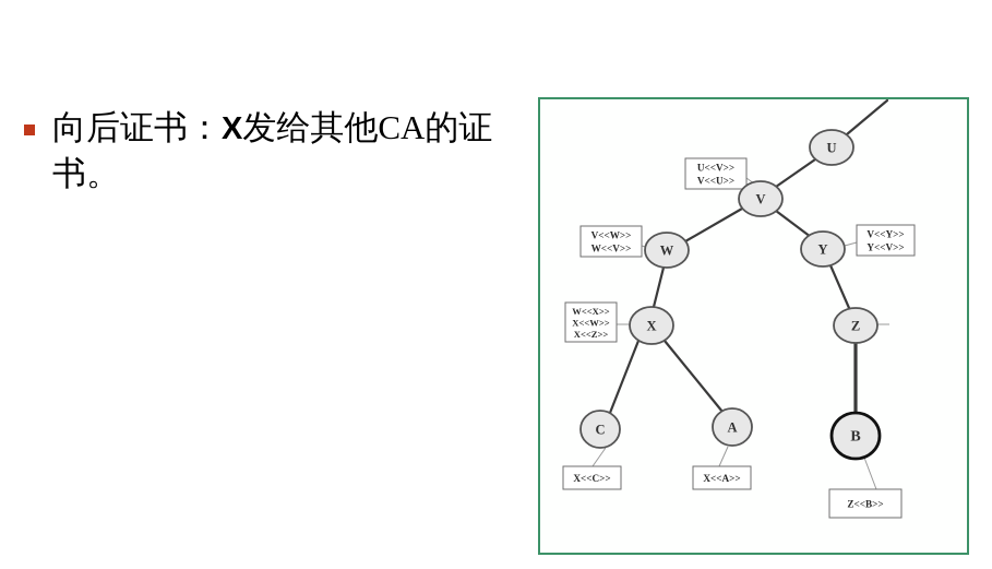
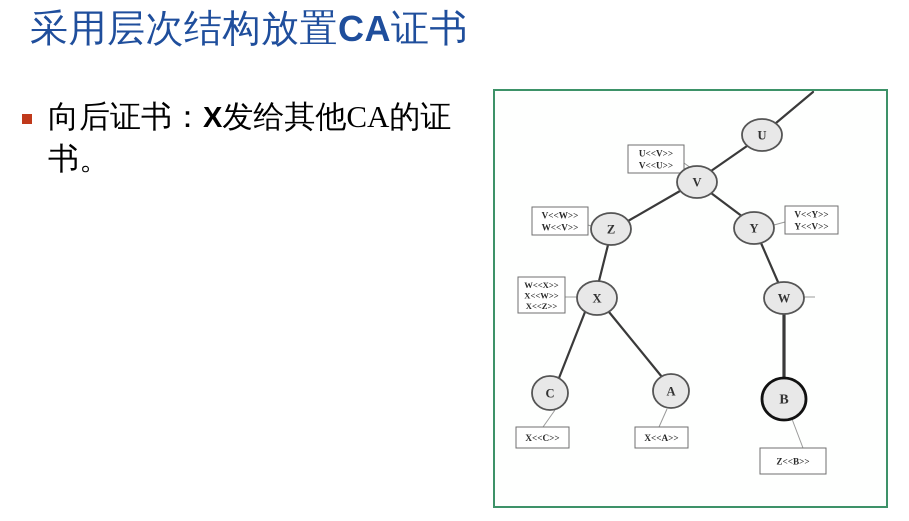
+ 采用层次结构放置CA证书
  向后证书：X发给其他CA的证书。
  U<<V>>
  V<<U>>
  V<<W>>
  W<<V>>
  V<<Y>>
  Y<<V>>
  W<<X>>
  X<<W>>
  X<<Z>>
  X<<C>>
  X<<A>>
  Z<<B>>
  U
  V
- W
+ Z
  Y
  X
- Z
+ W
  C
  A
  B
